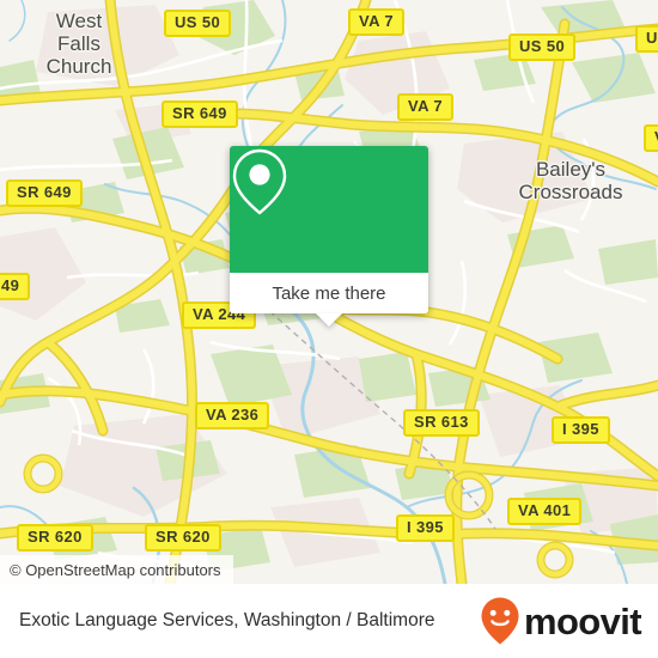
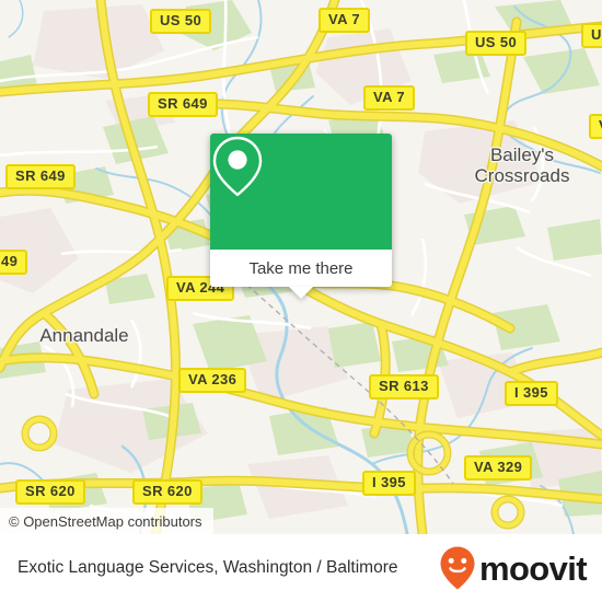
- West
- Falls
- Church
  Bailey's
  Crossroads
+ Annandale
  US 50
  VA 7
  US 50
  SR 649
  VA 7
  SR 649
  49
  VA 244
  VA 236
  SR 613
  I 395
- VA 401
+ VA 329
  SR 620
  SR 620
  I 395
  Take me there
  © OpenStreetMap contributors
  Exotic Language Services, Washington / Baltimore
  moovit
